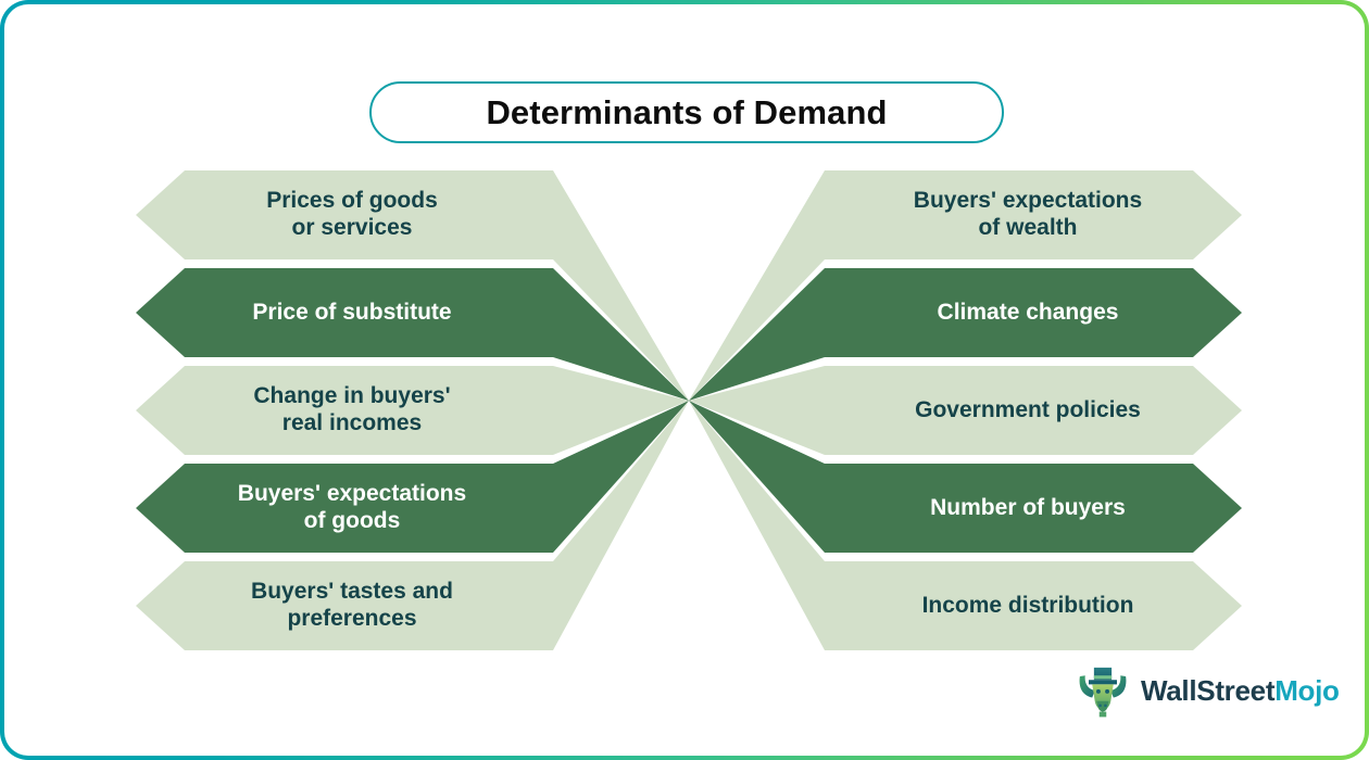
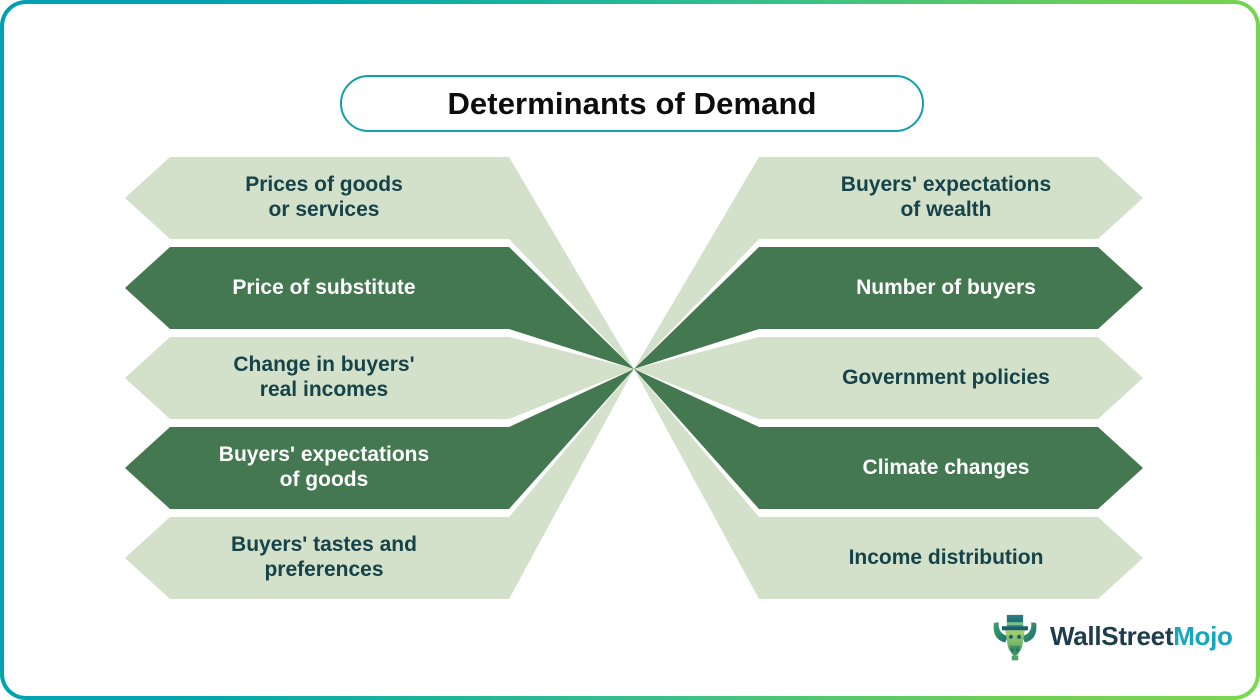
  Determinants of Demand
  Prices of goods
  or services
  Price of substitute
  Change in buyers'
  real incomes
  Buyers' expectations
  of goods
  Buyers' tastes and
  preferences
  Buyers' expectations
  of wealth
- Climate changes
+ Number of buyers
  Government policies
- Number of buyers
+ Climate changes
  Income distribution
  WallStreetMojo
